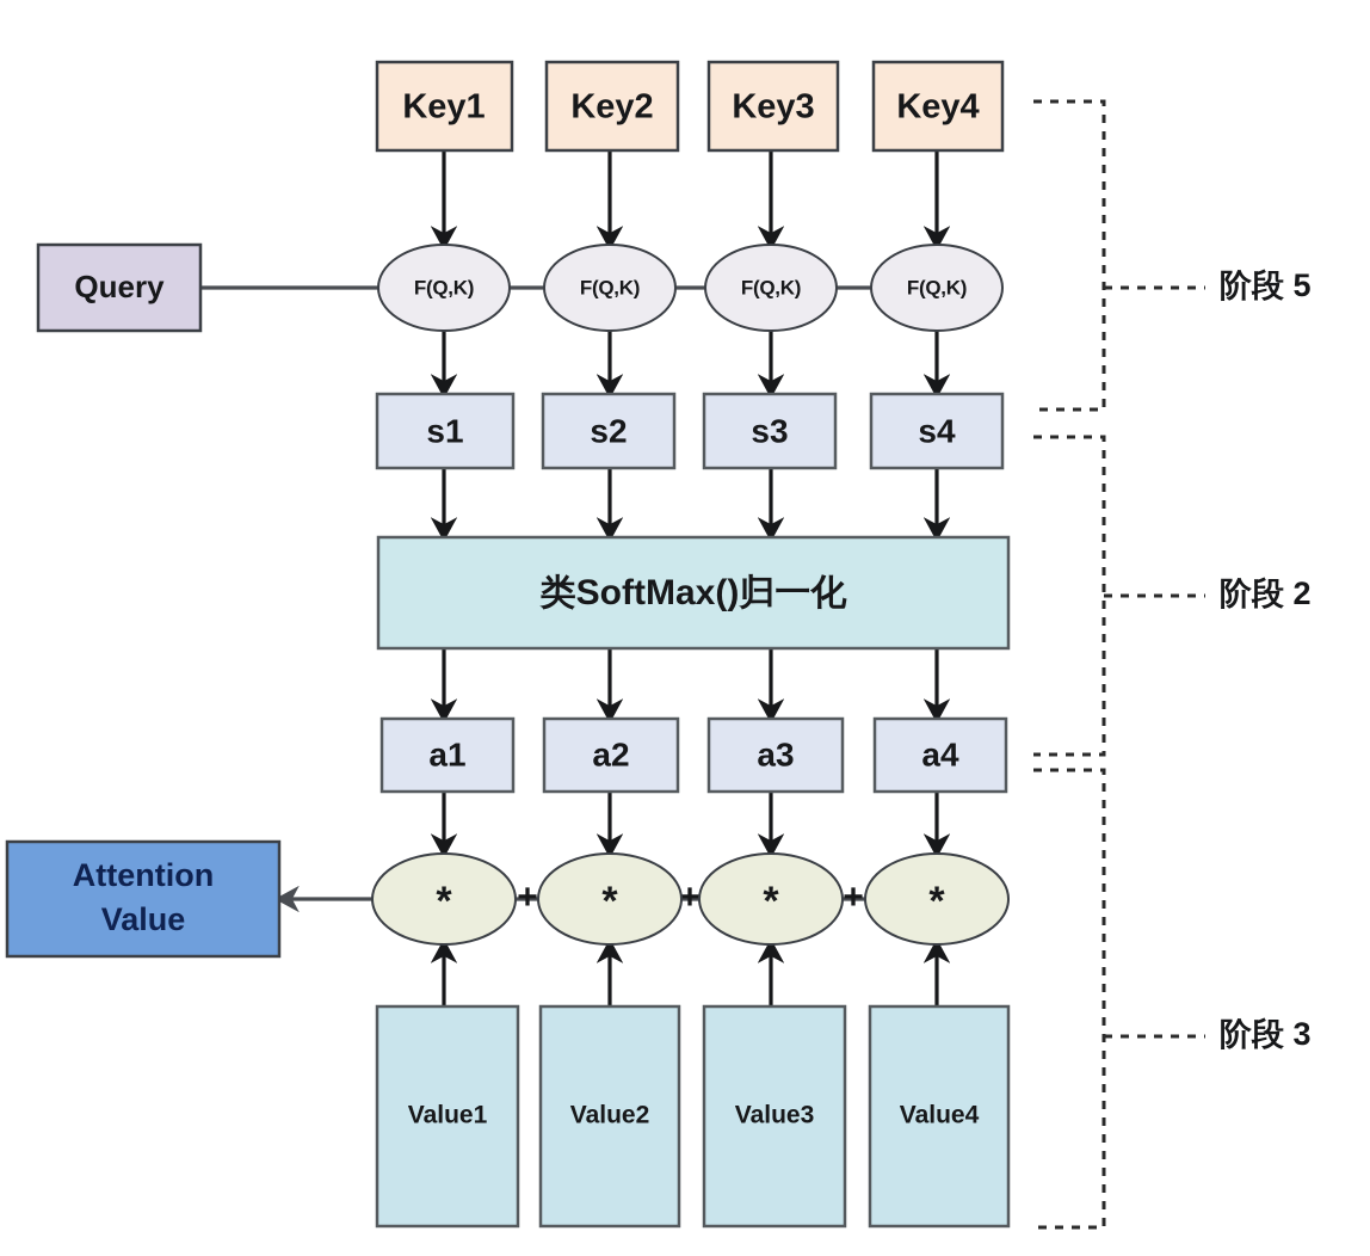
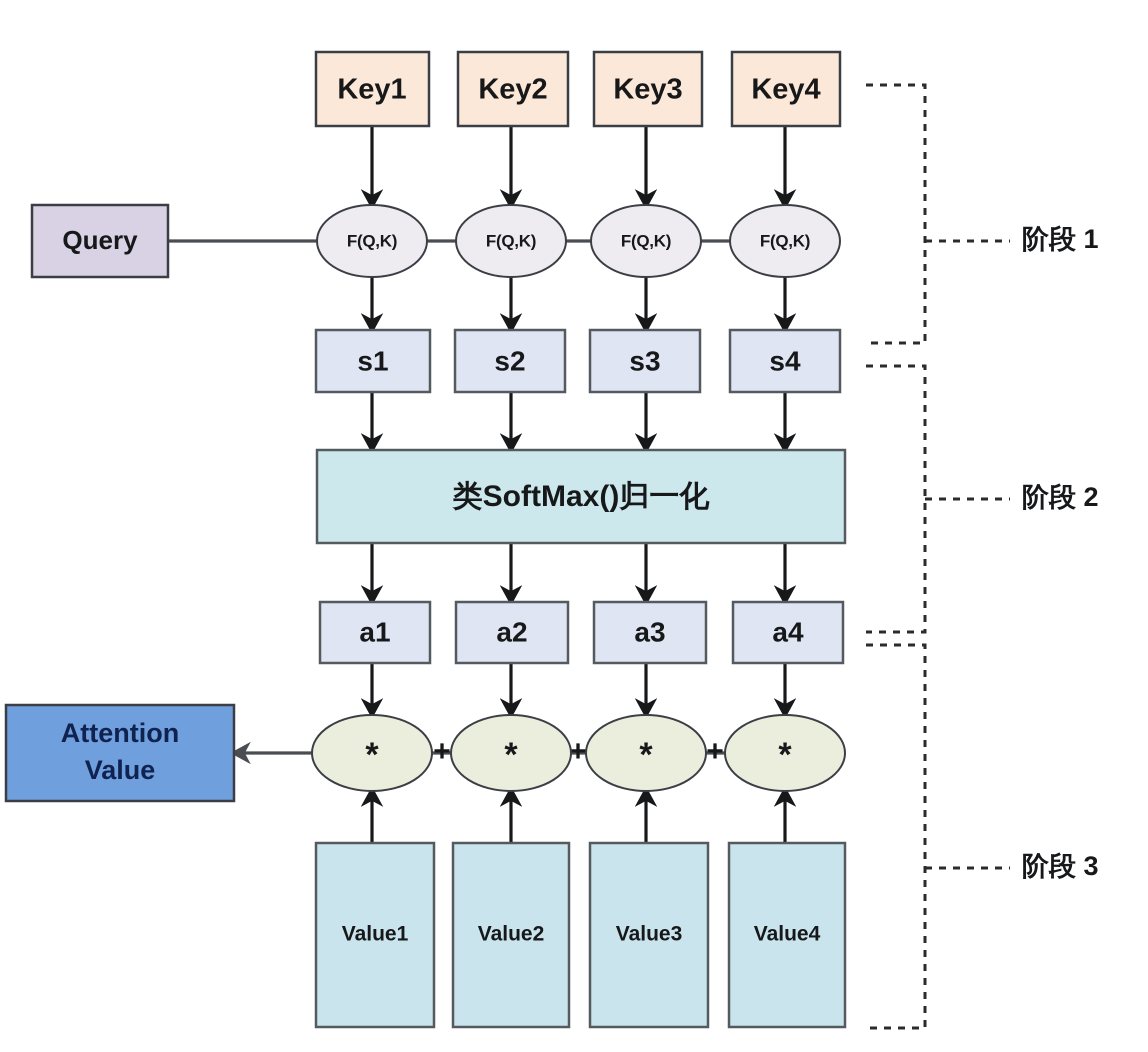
  +
  +
  +
  Key1
  Key2
  Key3
  Key4
  Query
  F(Q,K)
  F(Q,K)
  F(Q,K)
  F(Q,K)
  s1
  s2
  s3
  s4
  类SoftMax()归一化
  a1
  a2
  a3
  a4
  *
  *
  *
  *
  Attention
  Value
  Value1
  Value2
  Value3
  Value4
- 阶段 5
+ 阶段 1
  阶段 2
  阶段 3
